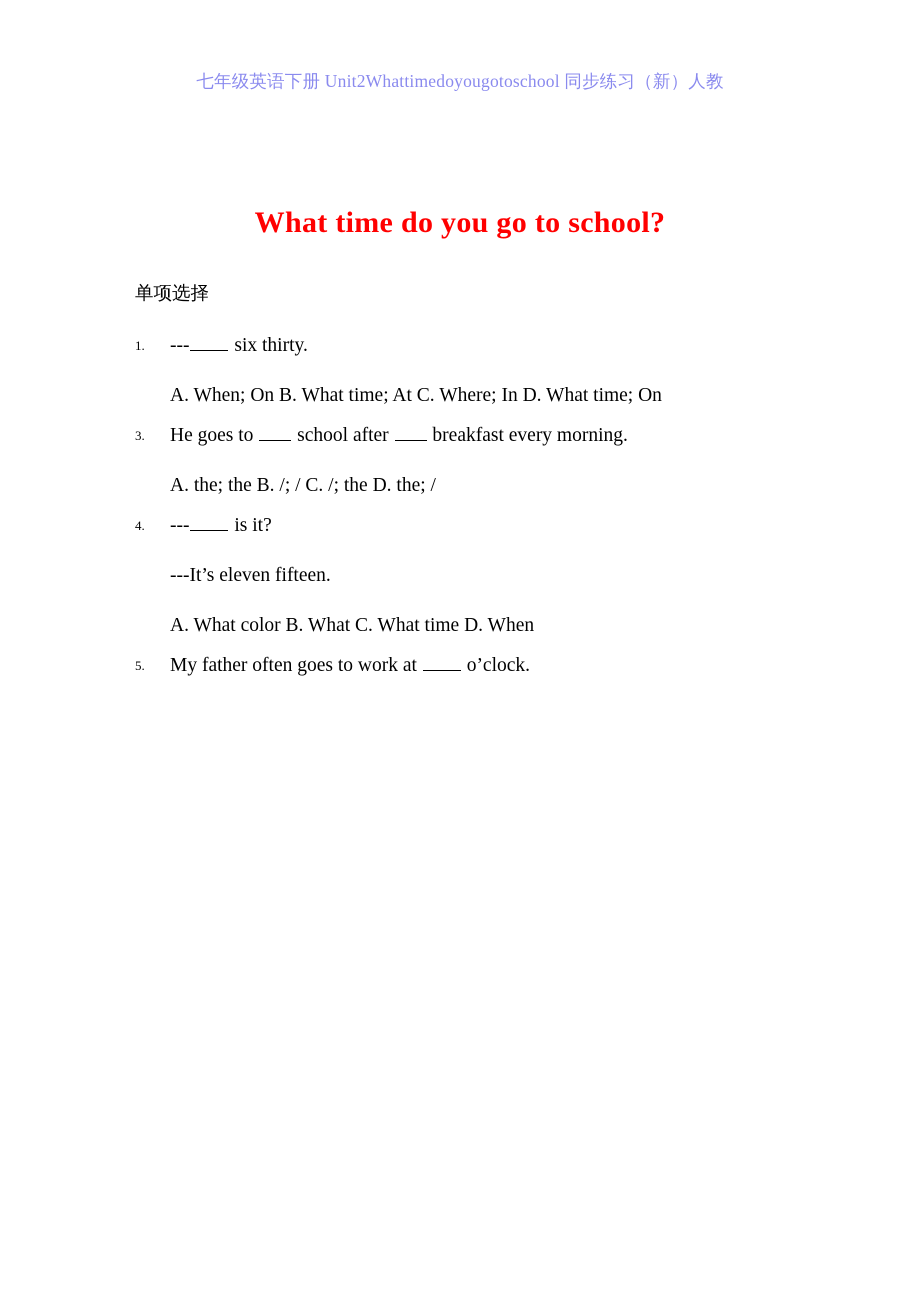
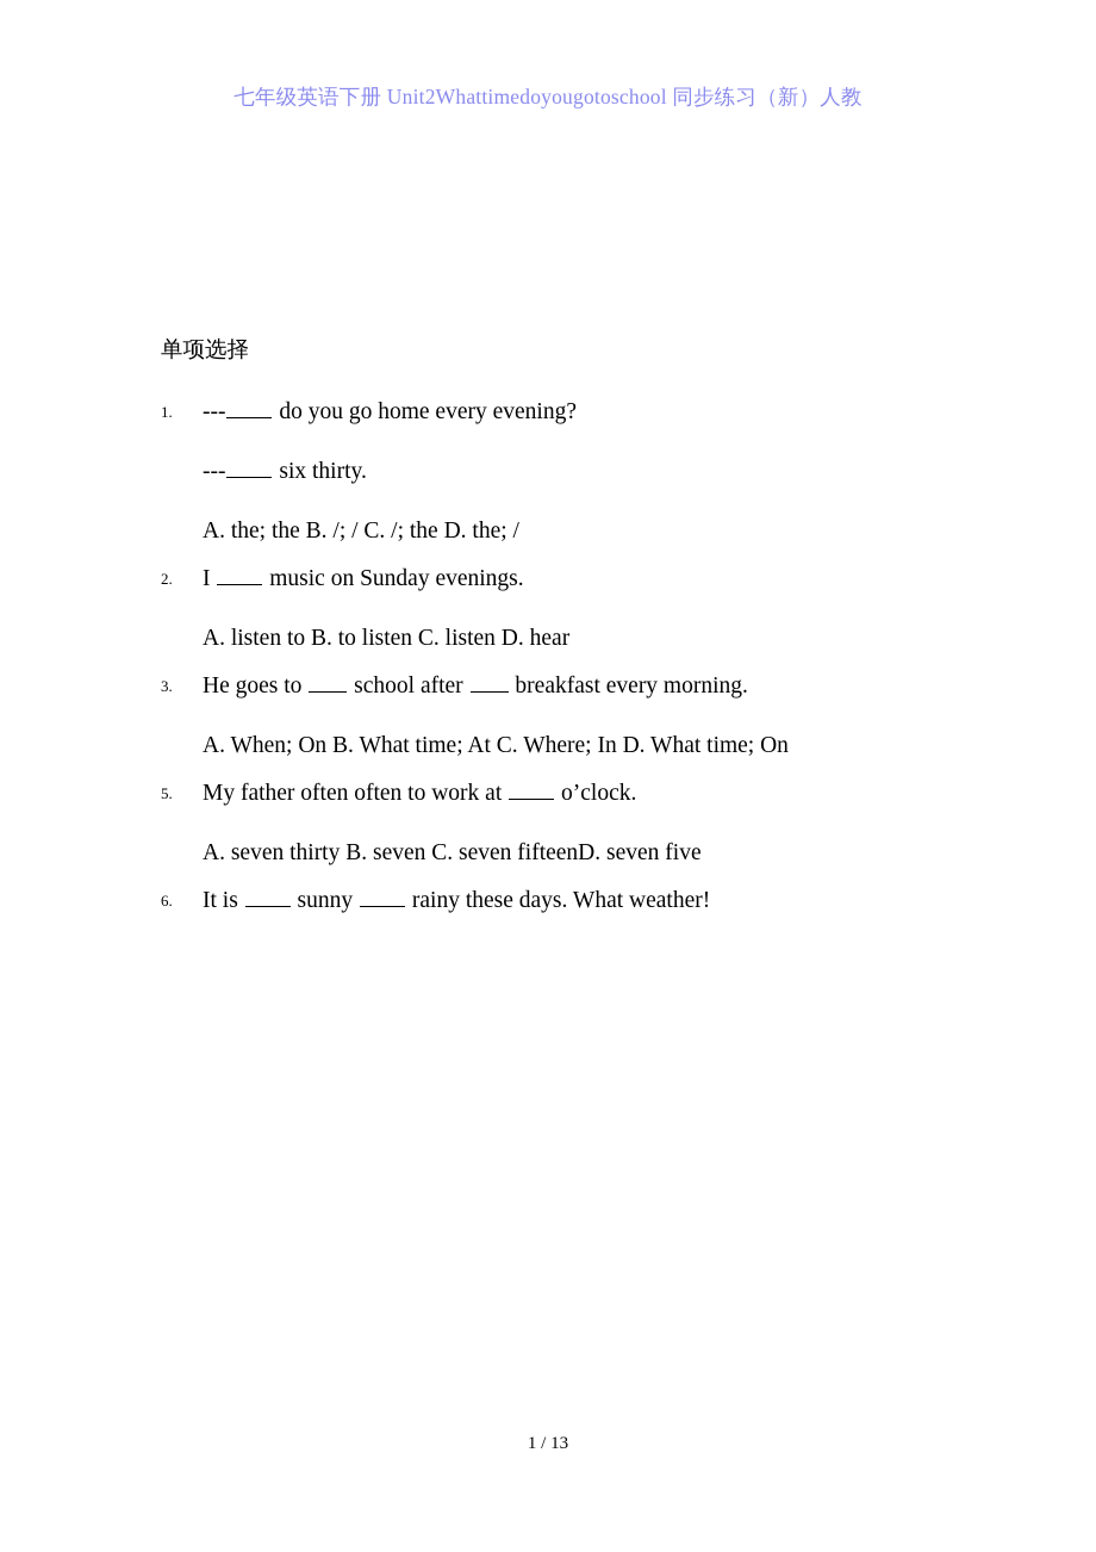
  七年级英语下册 Unit2Whattimedoyougotoschool 同步练习（新）人教
- What time do you go to school?
  单项选择
  1.
+ --- do you go home every evening?
  --- six thirty.
- A. When; On B. What time; At C. Where; In D. What time; On
+ A. the; the B. /; / C. /; the D. the; /
+ 2.
+ I music on Sunday evenings.
+ A. listen to B. to listen C. listen D. hear
  3.
  He goes to school after breakfast every morning.
- A. the; the B. /; / C. /; the D. the; /
+ A. When; On B. What time; At C. Where; In D. What time; On
- 4.
- --- is it?
- ---It’s eleven fifteen.
- A. What color B. What C. What time D. When
  5.
- My father often goes to work at o’clock.
+ My father often often to work at o’clock.
+ A. seven thirty B. seven C. seven fifteenD. seven five
+ 6.
+ It is sunny rainy these days. What weather!
+ 1 / 13
